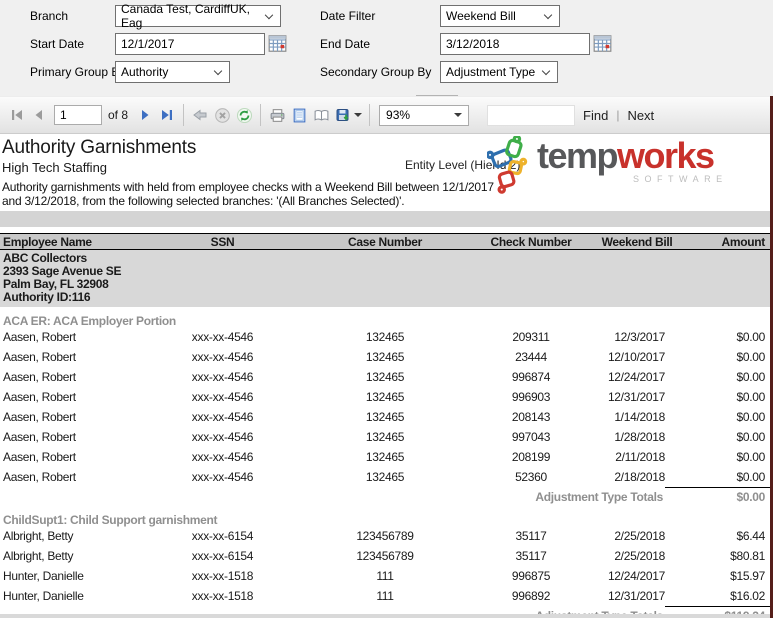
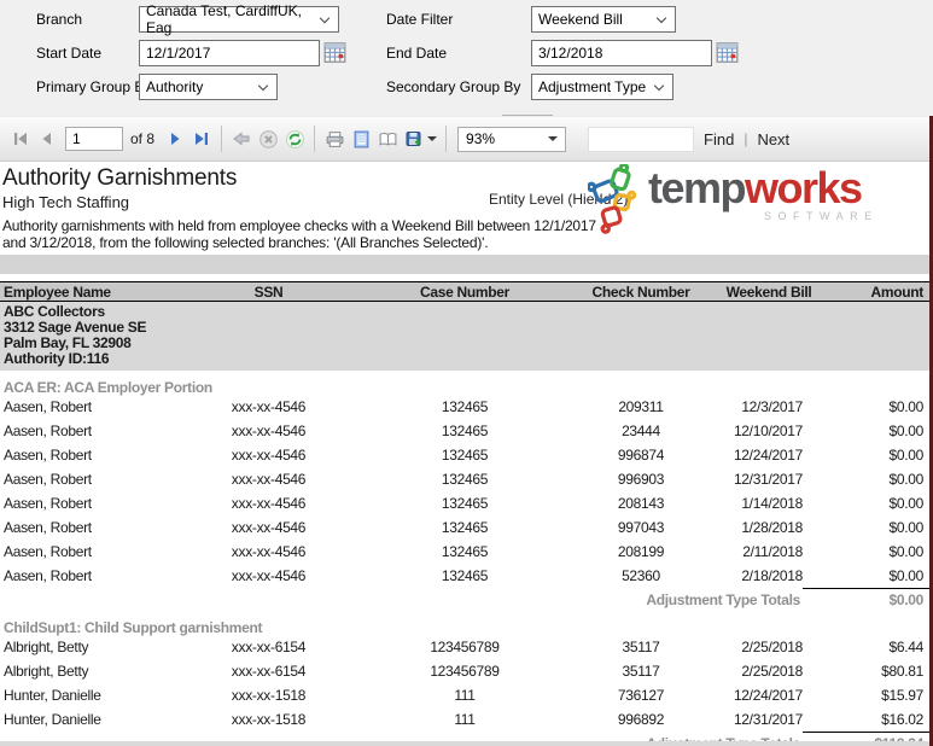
  Branch
  Start Date
  Primary Group
  Date Filter
  End Date
  Secondary Group By
  Canada Test, CardiffUK, Eag
  12/1/2017
  Authority
  Weekend Bill
  3/12/2018
  Adjustment Type
  1
  of 8
  93%
  Find
  |
  Next
  Authority Garnishments
  High Tech Staffing
  Entity Level (Hie 2)
  tempworks
  SOFTWARE
  Authority garnishments with held from employee checks with a Weekend Bill between 12/1/2017
  and 3/12/2018, from the following selected branches: '(All Branches Selected)'.
  Employee Name
  SSN
  Case Number
  Check Number
  Weekend Bill
  Amount
  ABC Collectors
- 2393 Sage Avenue SE
+ 3312 Sage Avenue SE
  Palm Bay, FL 32908
  Authority ID:116
  ACA ER: ACA Employer Portion
  Aasen, Robert
  xxx-xx-4546
  132465
  209311
  12/3/2017
  $0.00
  Aasen, Robert
  xxx-xx-4546
  132465
  23444
  12/10/2017
  $0.00
  Aasen, Robert
  xxx-xx-4546
  132465
  996874
  12/24/2017
  $0.00
  Aasen, Robert
  xxx-xx-4546
  132465
  996903
  12/31/2017
  $0.00
  Aasen, Robert
  xxx-xx-4546
  132465
  208143
  1/14/2018
  $0.00
  Aasen, Robert
  xxx-xx-4546
  132465
  997043
  1/28/2018
  $0.00
  Aasen, Robert
  xxx-xx-4546
  132465
  208199
  2/11/2018
  $0.00
  Aasen, Robert
  xxx-xx-4546
  132465
  52360
  2/18/2018
  $0.00
  Adjustment Type Totals
  $0.00
  ChildSupt1: Child Support garnishment
  Albright, Betty
  xxx-xx-6154
  123456789
  35117
  2/25/2018
  $6.44
  Albright, Betty
  xxx-xx-6154
  123456789
  35117
  2/25/2018
  $80.81
  Hunter, Danielle
  xxx-xx-1518
  111
- 996875
+ 736127
  12/24/2017
  $15.97
  Hunter, Danielle
  xxx-xx-1518
  111
  996892
  12/31/2017
  $16.02
